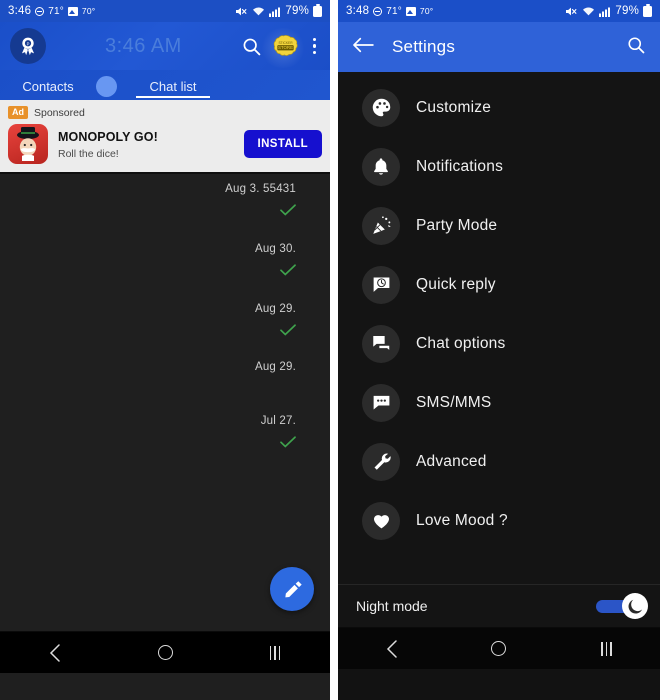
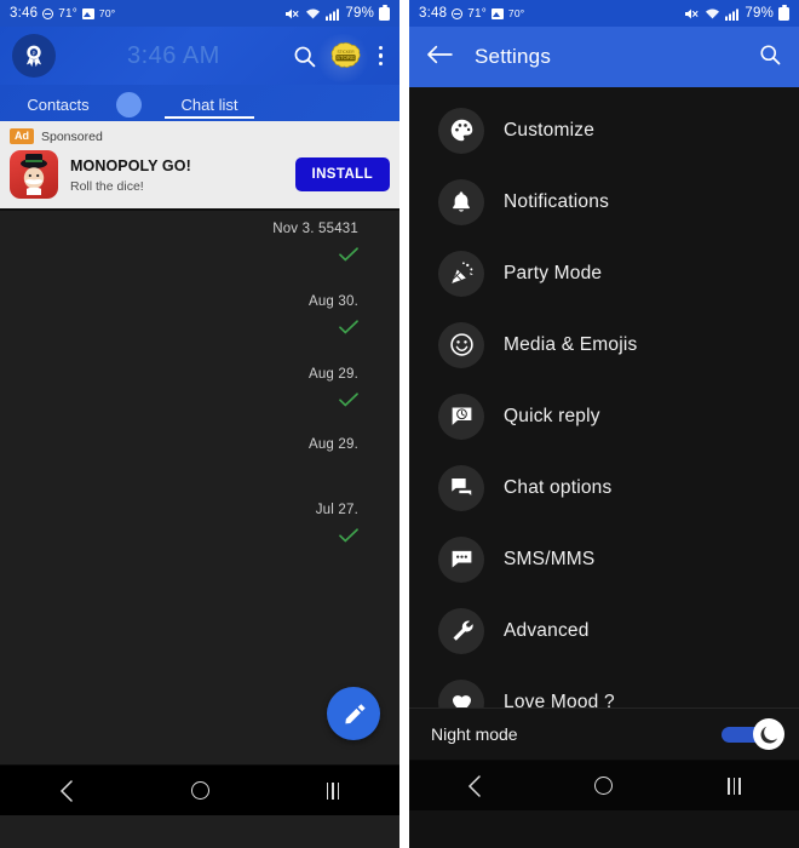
  3:46
  71°
  70°
  79%
  3:46 AM
  Contacts
  Chat list
  Ad
  Sponsored
  MONOPOLY GO!
  Roll the dice!
  INSTALL
- Aug 3. 55431
+ Nov 3. 55431
  Aug 30.
  Aug 29.
  Aug 29.
  Jul 27.
  3:48
  71°
  70°
  79%
  Settings
  Customize
  Notifications
  Party Mode
+ Media & Emojis
  Quick reply
  Chat options
  SMS/MMS
  Advanced
  Love Mood ?
  Night mode
